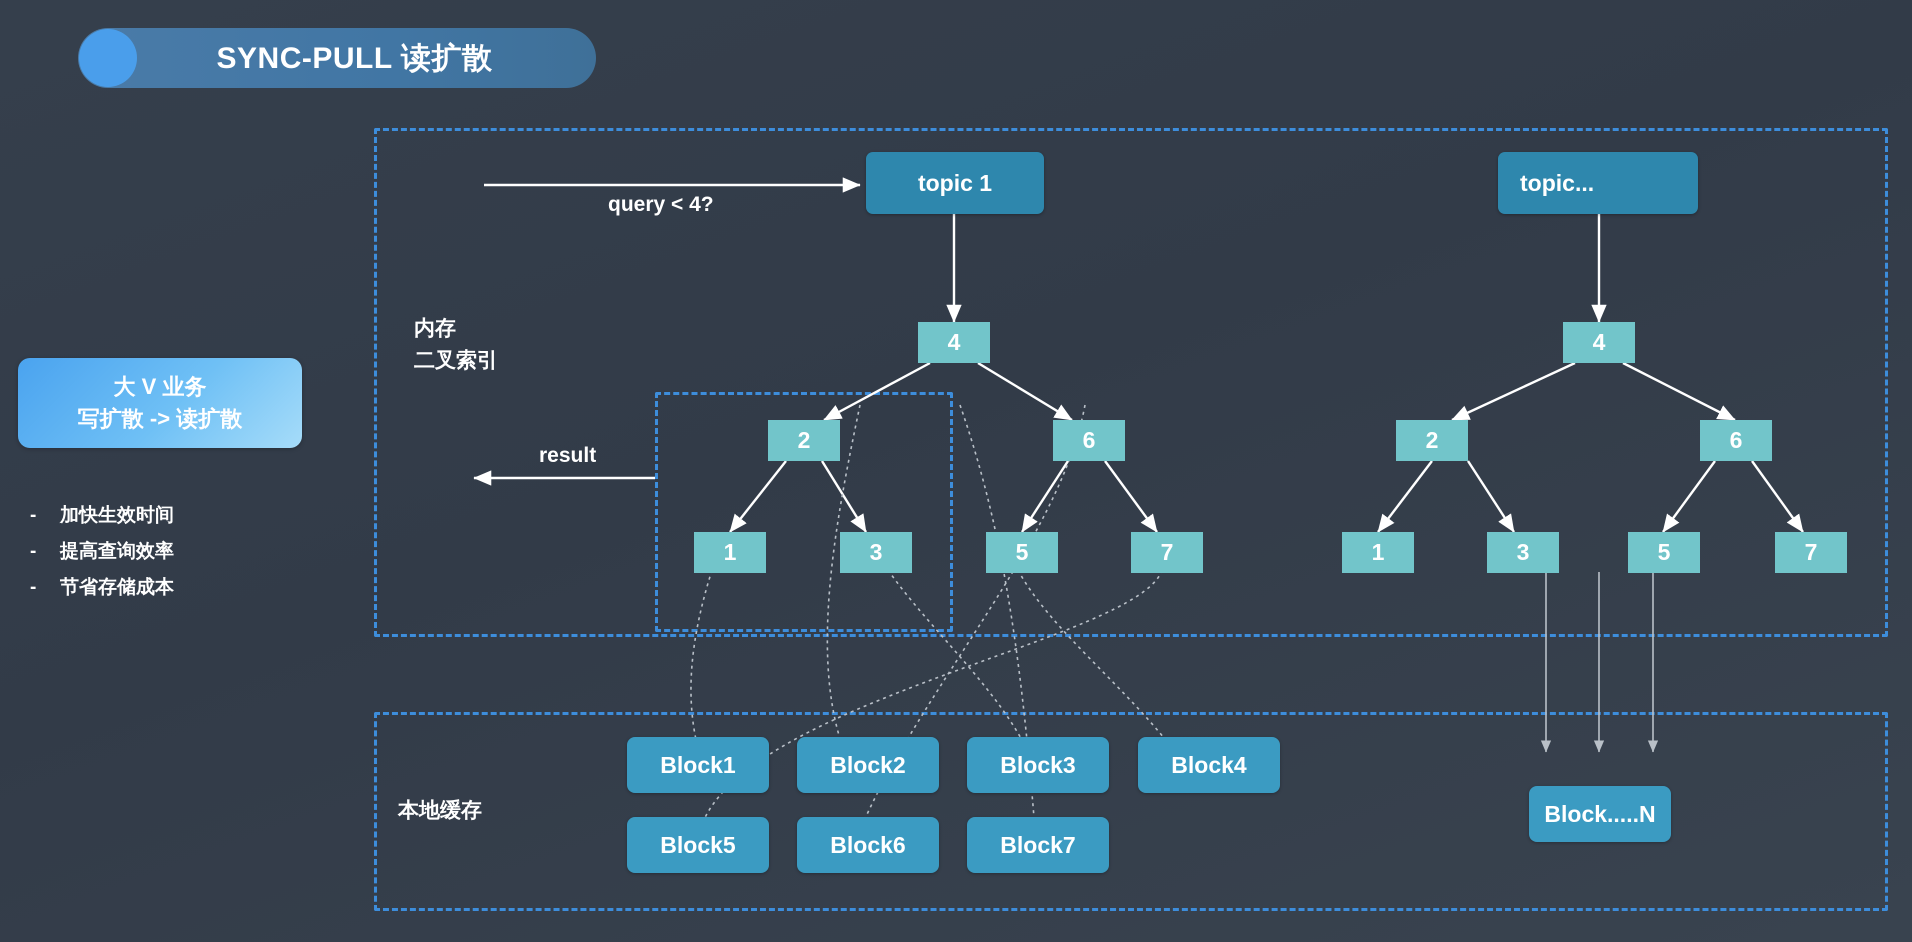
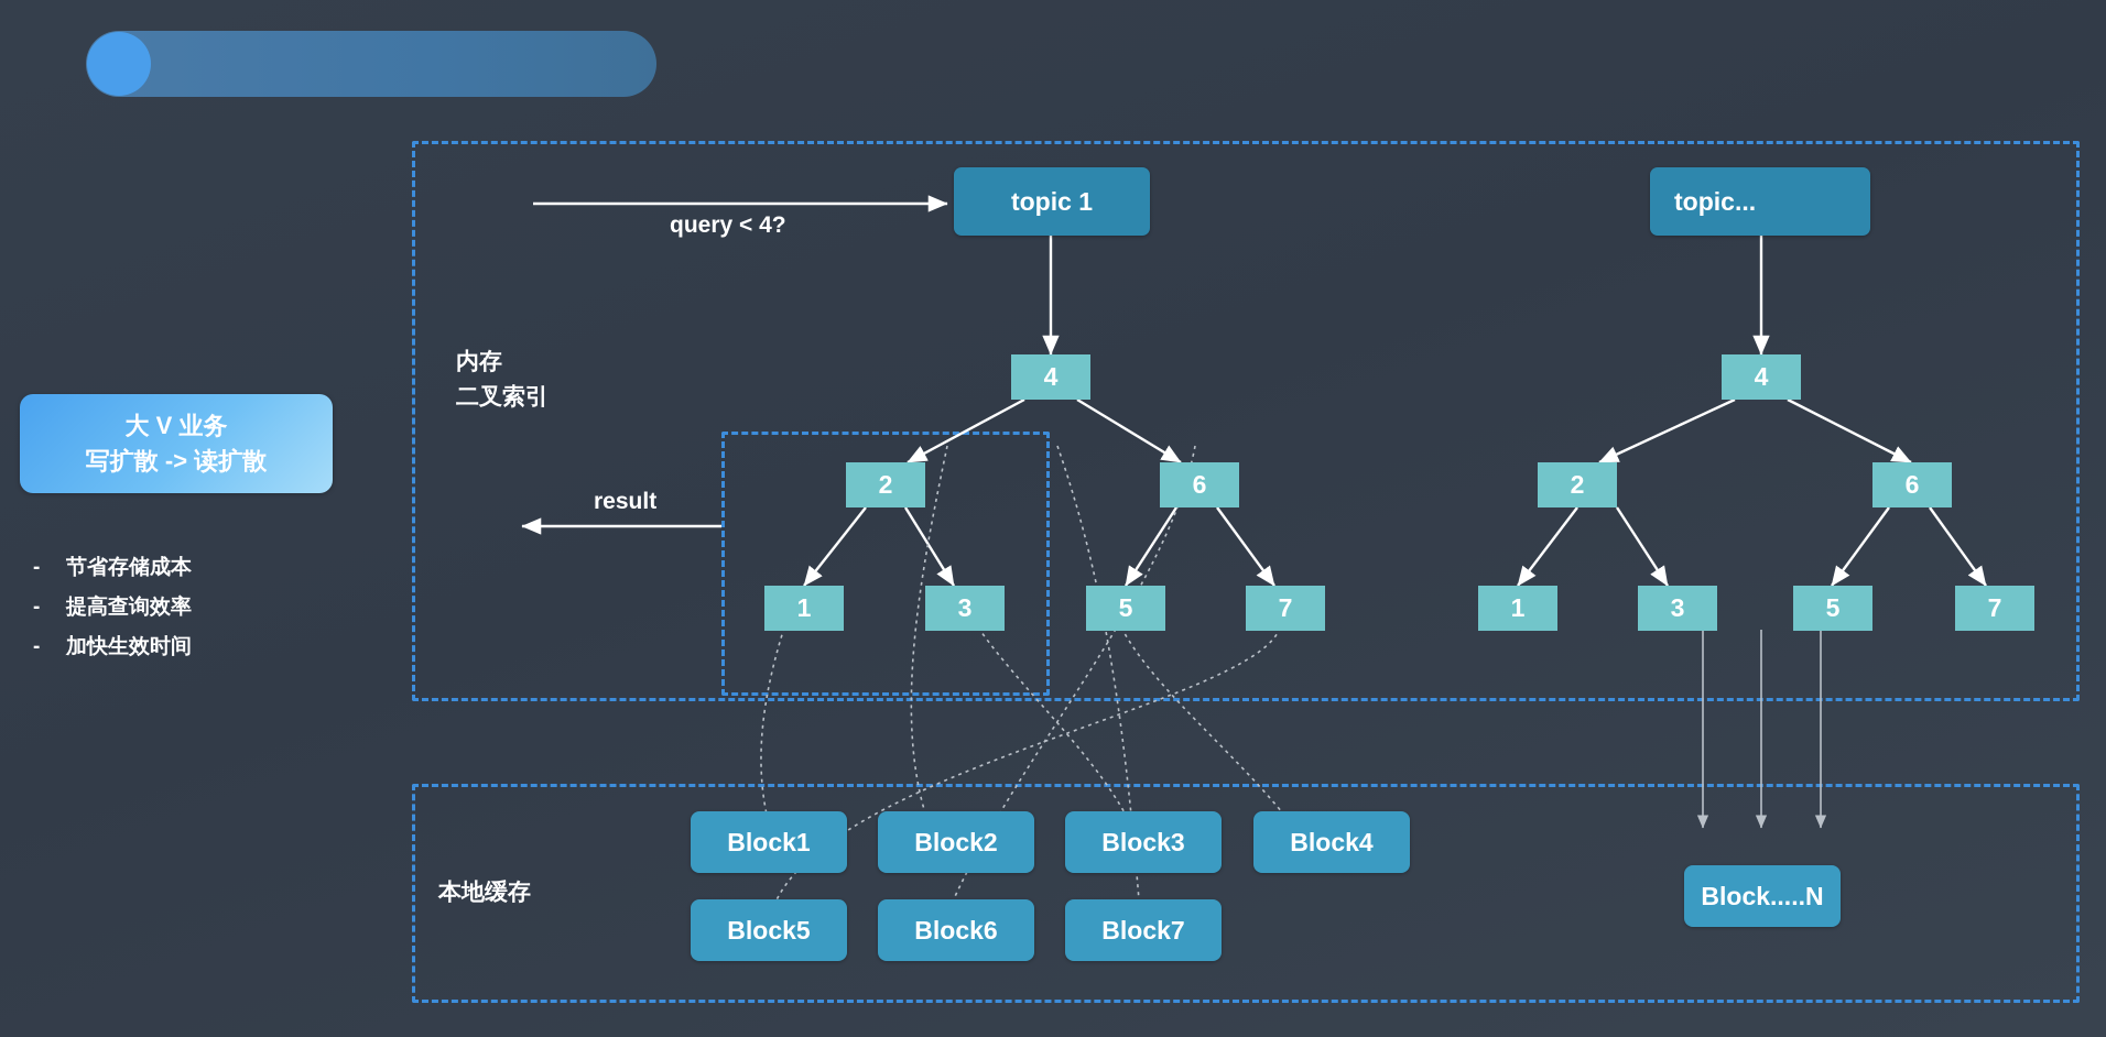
- SYNC-PULL 读扩散
  大 V 业务
  写扩散 -> 读扩散
  -
- 加快生效时间
+ 节省存储成本
  -
  提高查询效率
  -
- 节省存储成本
+ 加快生效时间
  内存
  二叉索引
  本地缓存
  query < 4?
  result
  topic 1
  topic...
  4
  2
  6
  1
  3
  5
  7
  4
  2
  6
  1
  3
  5
  7
  Block1
  Block2
  Block3
  Block4
  Block5
  Block6
  Block7
  Block.....N
